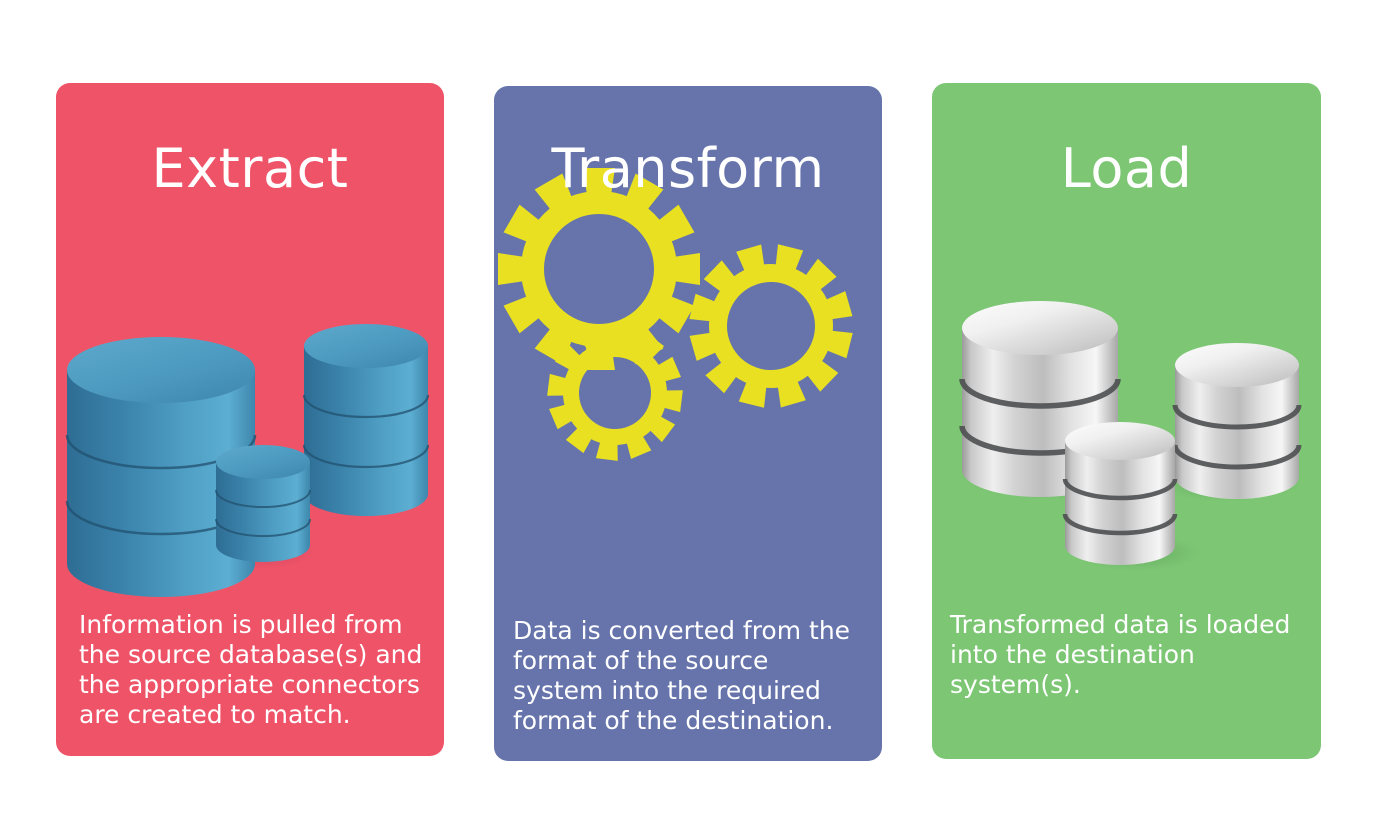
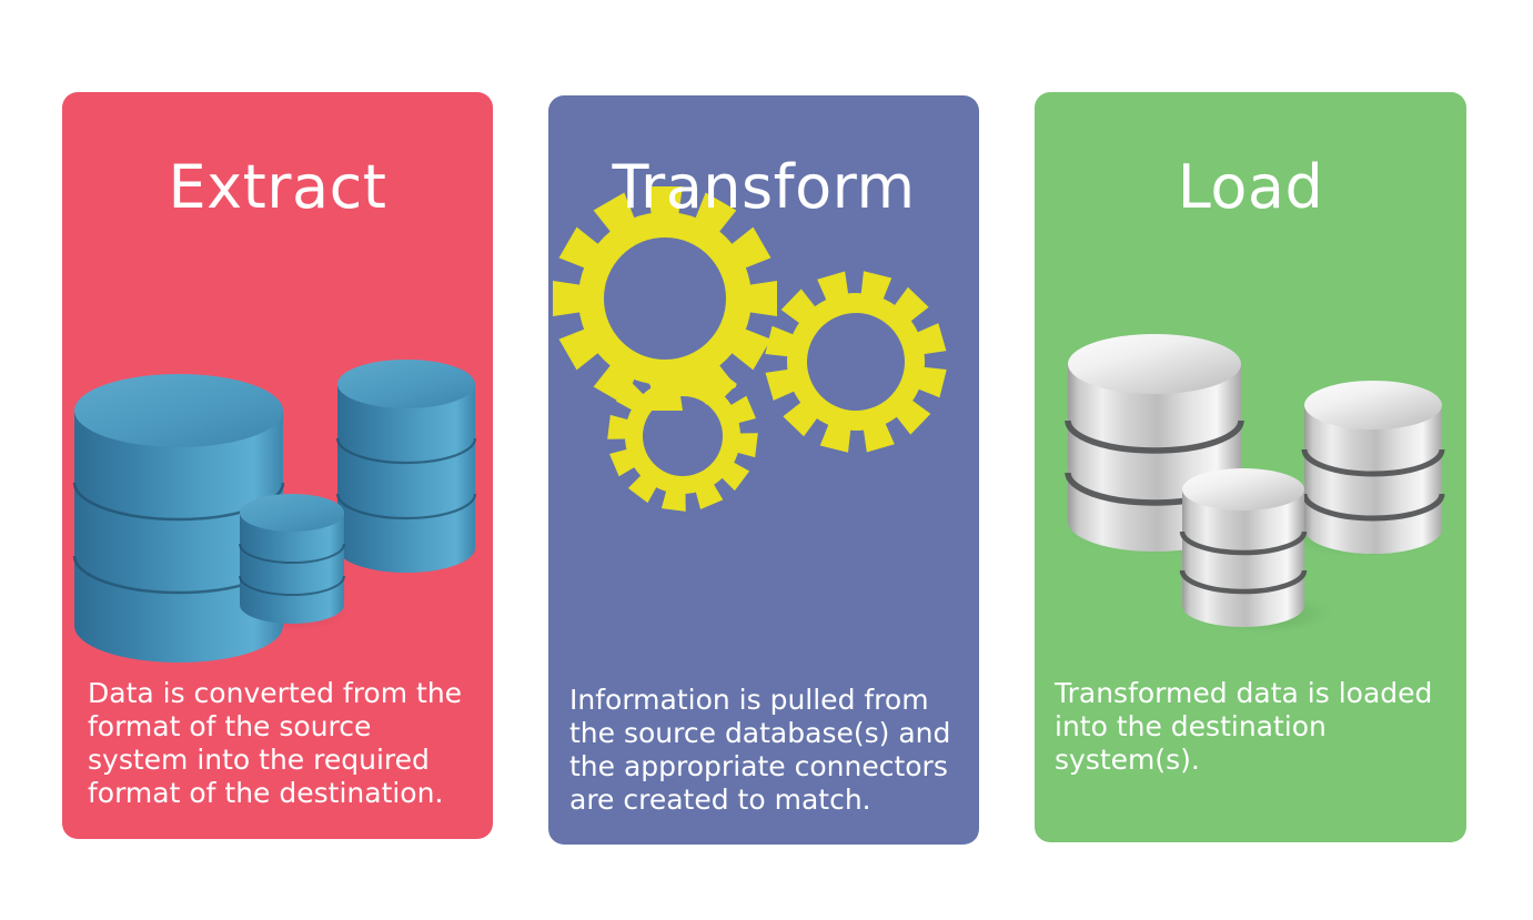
  Extract
- Information is pulled from the source database(s) and the appropriate connectors are created to match.
+ Data is converted from the format of the source system into the required format of the destination.
  Transform
- Data is converted from the format of the source system into the required format of the destination.
+ Information is pulled from the source database(s) and the appropriate connectors are created to match.
  Load
  Transformed data is loaded into the destination system(s).
